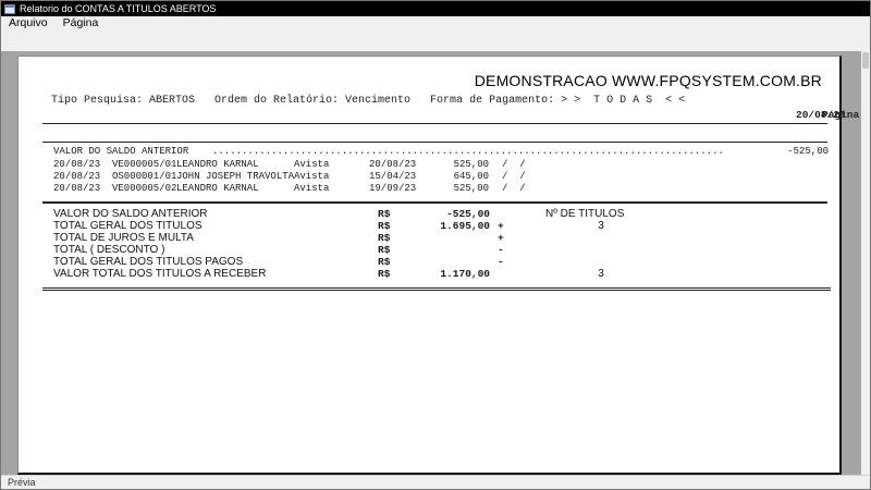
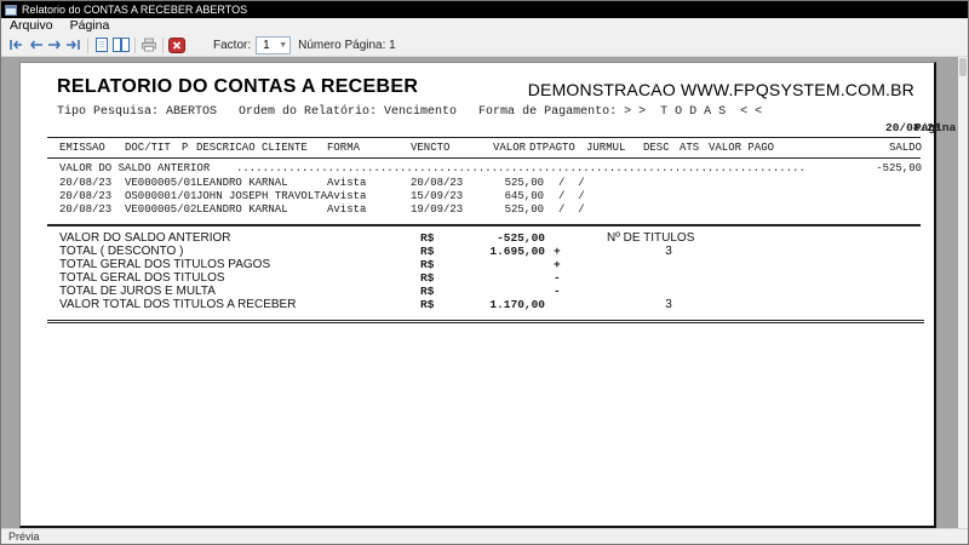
- Relatorio do CONTAS A TITULOS ABERTOS
+ Relatorio do CONTAS A RECEBER ABERTOS
  Arquivo
  Página
+ Factor:
+ 1
+ Número Página: 1
+ RELATORIO DO CONTAS A RECEBER
  DEMONSTRACAO WWW.FPQSYSTEM.COM.BR
  Tipo Pesquisa: ABERTOS Ordem do Relatório: Vencimento Forma de Pagamento: > > T O D A S < <
  20/08/23
+ EMISSAO
+ DOC/TIT
+ P
+ DESCRICAO CLIENTE
+ FORMA
+ VENCTO
+ VALOR
+ DTPAGTO
+ JURMUL
+ DESC
+ ATS
+ VALOR PAGO
+ SALDO
  VALOR DO SALDO ANTERIOR
  -525,00
  20/08/23
  VE000005/01
  LEANDRO KARNAL
  Avista
  20/08/23
  525,00
  / /
  20/08/23
  OS000001/01
  JOHN JOSEPH TRAVOLTA
  Avista
- 15/04/23
+ 15/09/23
  645,00
  / /
  20/08/23
  VE000005/02
  LEANDRO KARNAL
  Avista
  19/09/23
  525,00
  / /
  VALOR DO SALDO ANTERIOR
  R$
  -525,00
  Nº DE TITULOS
- TOTAL GERAL DOS TITULOS
+ TOTAL ( DESCONTO )
  R$
  1.695,00
  +
  3
- TOTAL DE JUROS E MULTA
+ TOTAL GERAL DOS TITULOS PAGOS
  R$
  +
- TOTAL ( DESCONTO )
+ TOTAL GERAL DOS TITULOS
  R$
  -
- TOTAL GERAL DOS TITULOS PAGOS
+ TOTAL DE JUROS E MULTA
  R$
  -
  VALOR TOTAL DOS TITULOS A RECEBER
  R$
  1.170,00
  3
  Prévia
